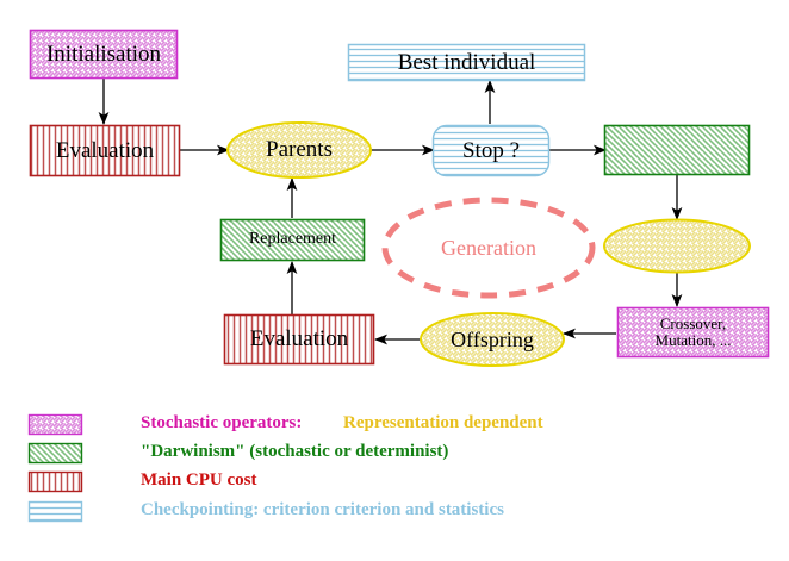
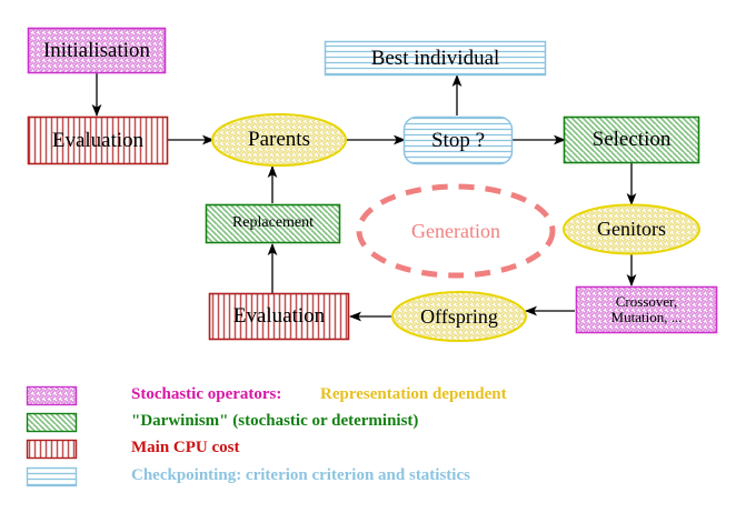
  Initialisation
  Evaluation
  Parents
  Best individual
  Stop ?
+ Selection
+ Genitors
  Crossover,
  Mutation, ...
  Offspring
  Evaluation
  Replacement
  Generation
  Stochastic operators:
  Representation dependent
  "Darwinism" (stochastic or determinist)
  Main CPU cost
  Checkpointing: criterion criterion and statistics
